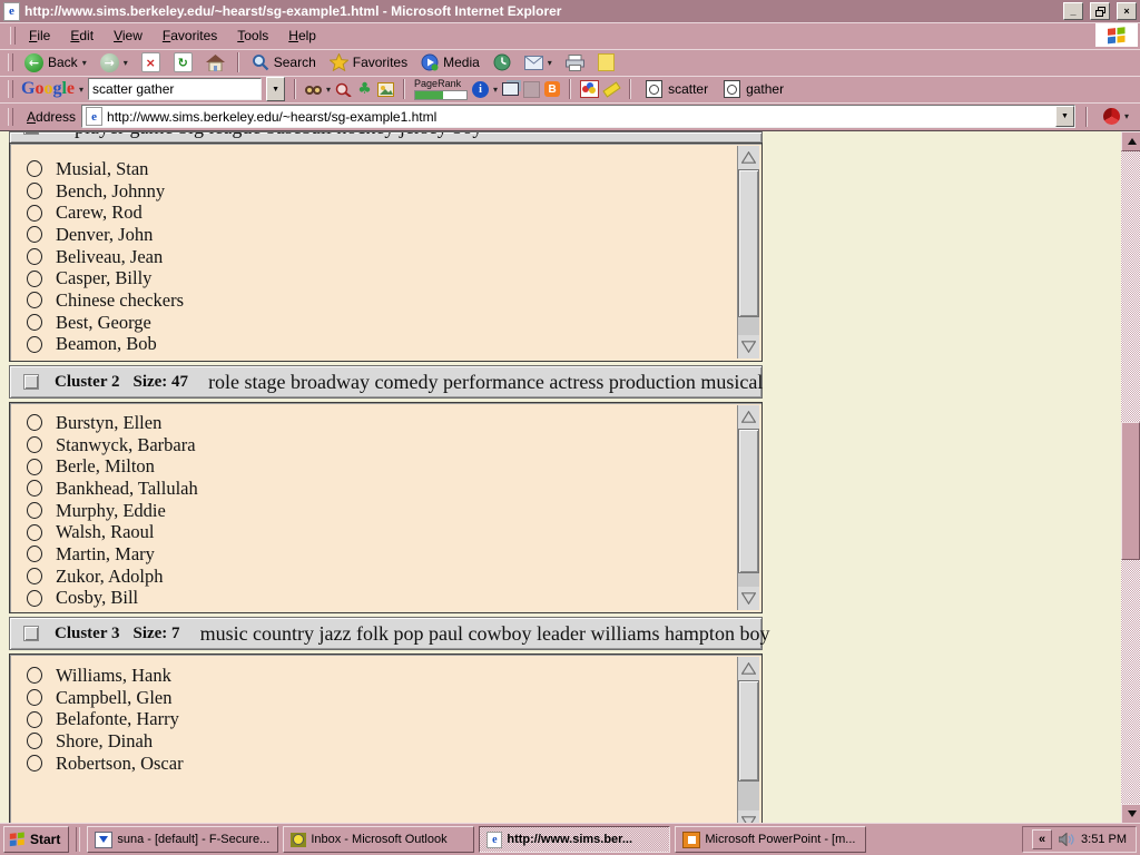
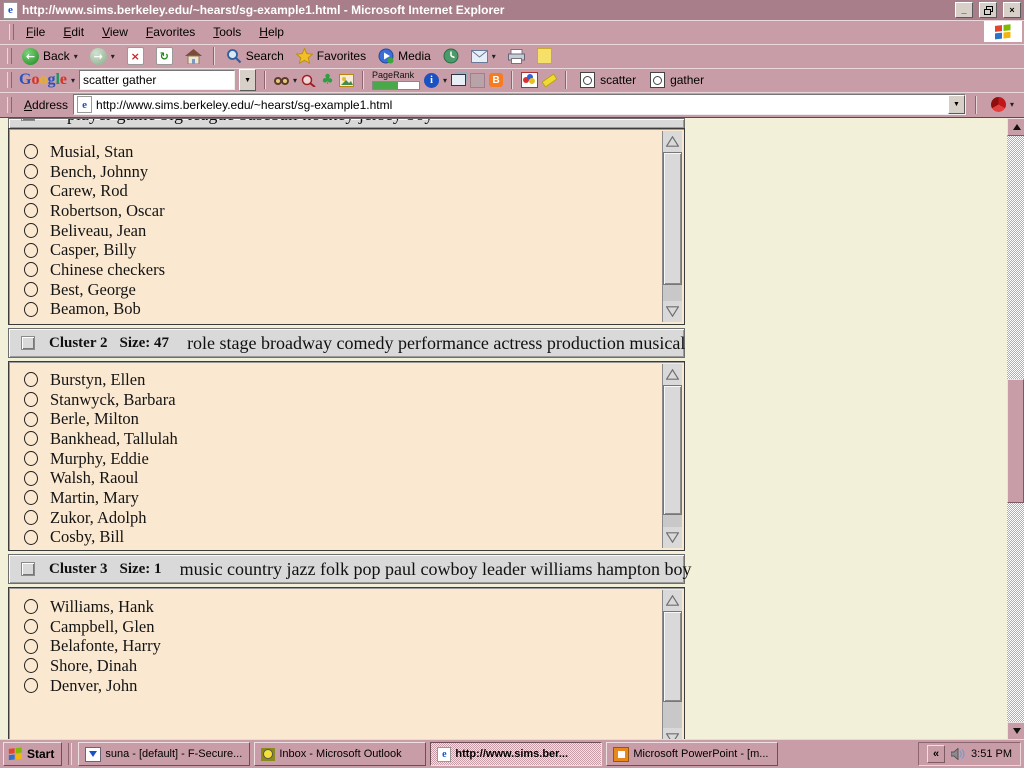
  e
  http://www.sims.berkeley.edu/~hearst/sg-example1.html - Microsoft Internet Explorer
  _
  ×
  File
  Edit
  View
  Favorites
  Tools
  Help
  ←
  Back
  ▾
  →
  ▾
  ×
  ↻
  Search
  Favorites
  Media
  ▾
  Google
  ▾
  scatter gather
  ▾
  ♣
  PageRank
  i
  ▾
  B
  scatter
  gather
  Address
  e
  http://www.sims.berkeley.edu/~hearst/sg-example1.html
  ▾
  Musial, Stan
  Bench, Johnny
  Carew, Rod
- Denver, John
+ Robertson, Oscar
  Beliveau, Jean
  Casper, Billy
  Chinese checkers
  Best, George
  Beamon, Bob
  Cluster 2
  Size: 47
  role stage broadway comedy performance actress production musical
  Burstyn, Ellen
  Stanwyck, Barbara
  Berle, Milton
  Bankhead, Tallulah
  Murphy, Eddie
  Walsh, Raoul
  Martin, Mary
  Zukor, Adolph
  Cosby, Bill
  Cluster 3
- Size: 7
+ Size: 1
  music country jazz folk pop paul cowboy leader williams hampton boy
  Williams, Hank
  Campbell, Glen
  Belafonte, Harry
  Shore, Dinah
- Robertson, Oscar
+ Denver, John
  Start
  suna - [default] - F-Secure...
  Inbox - Microsoft Outlook
  e
  http://www.sims.ber...
  Microsoft PowerPoint - [m...
  «
  3:51 PM
